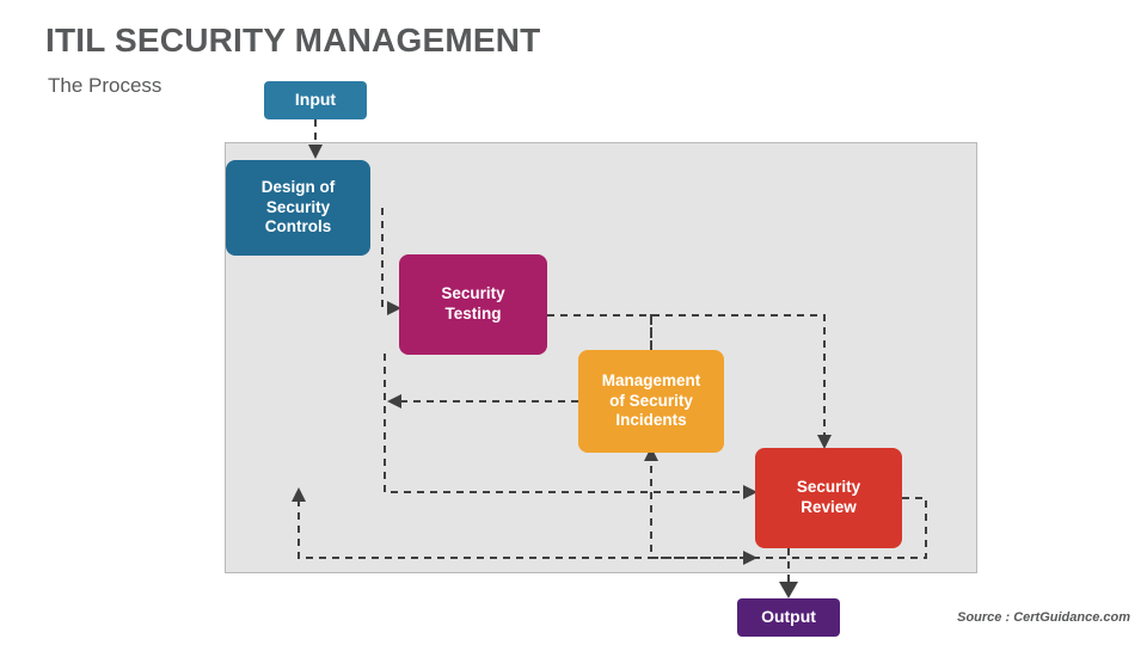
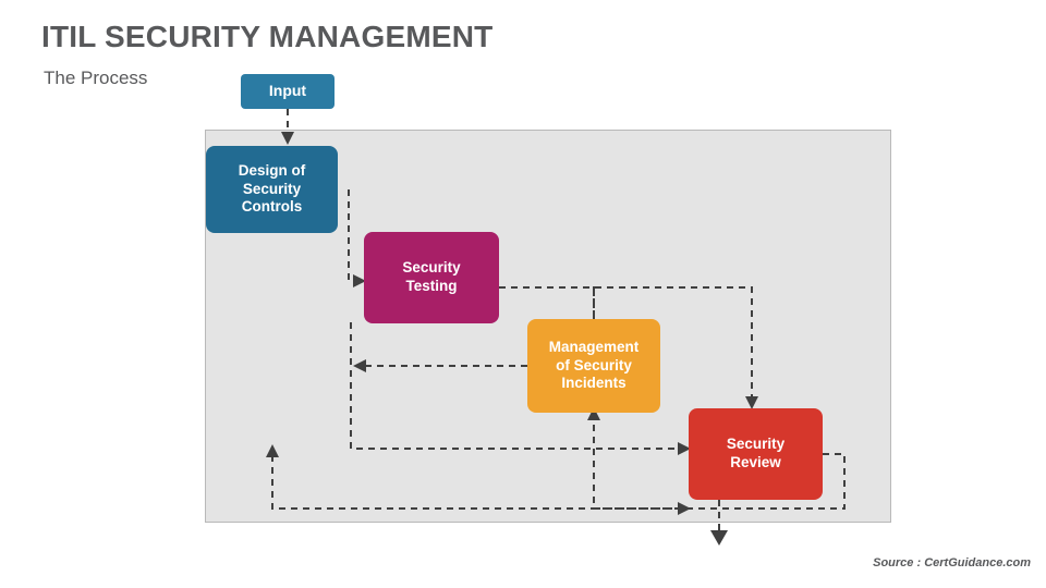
  ITIL SECURITY MANAGEMENT
  The Process
  Input
  Design of
  Security
  Controls
  Security
  Testing
  Management
  of Security
  Incidents
  Security
  Review
- Output
  Source : CertGuidance.com
